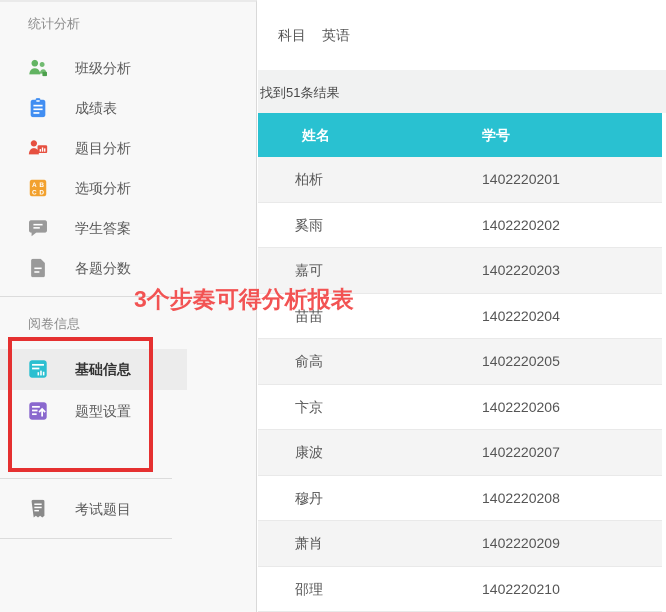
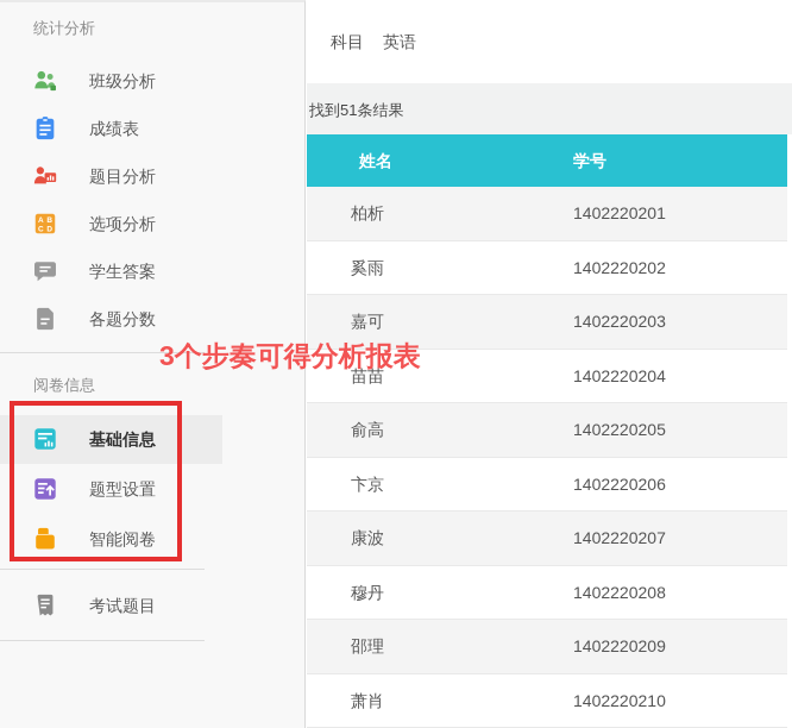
  统计分析
  班级分析
  成绩表
  题目分析
  选项分析
  学生答案
  各题分数
  阅卷信息
  基础信息
  题型设置
+ 智能阅卷
  考试题目
  科目
  英语
  找到51条结果
  姓名
  学号
  柏析
  1402220201
  奚雨
  1402220202
  嘉可
  1402220203
  苗苗
  1402220204
  俞高
  1402220205
  卞京
  1402220206
  康波
  1402220207
  穆丹
  1402220208
- 萧肖
+ 邵理
  1402220209
- 邵理
+ 萧肖
  1402220210
  3个步奏可得分析报表
